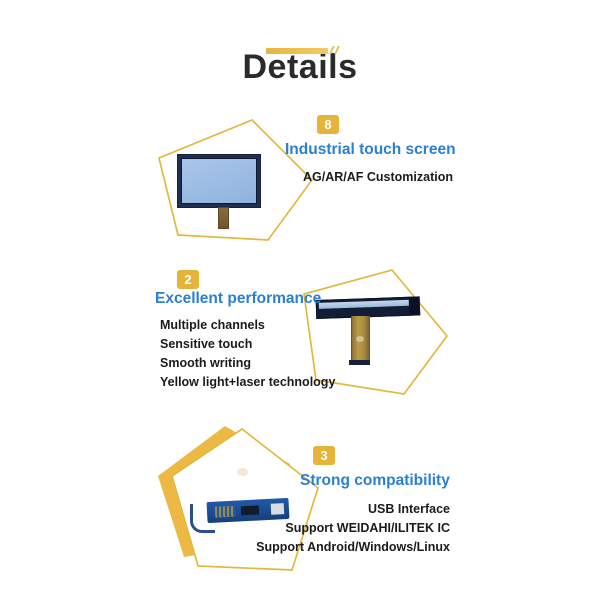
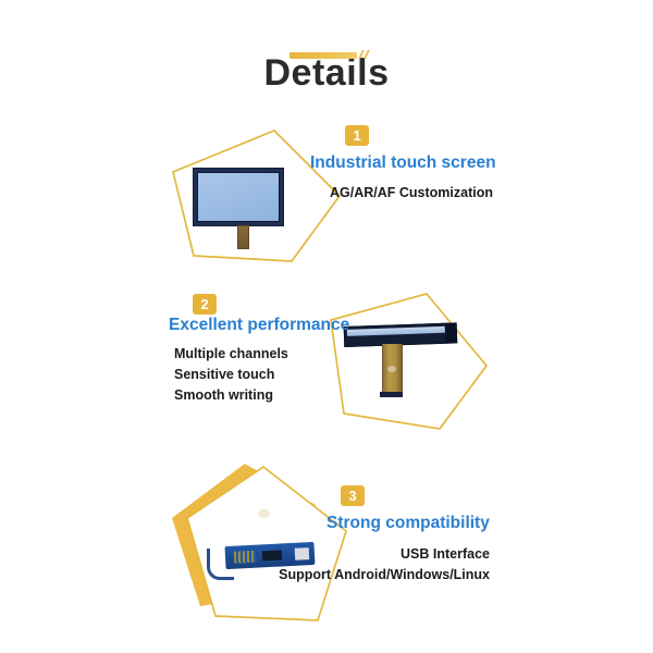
  Details
- 8
+ 1
  Industrial touch screen
  AG/AR/AF Customization
  2
  Excellent performance
  Multiple channels
  Sensitive touch
  Smooth writing
- Yellow light+laser technology
  3
  Strong compatibility
  USB Interface
- Support WEIDAHI/ILITEK IC
  Support Android/Windows/Linux
